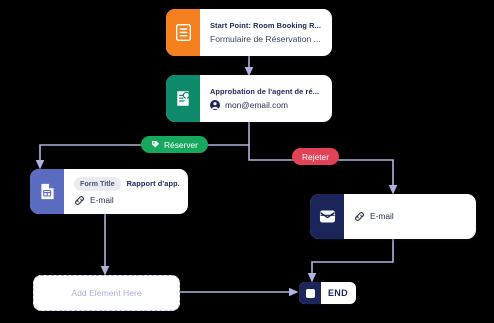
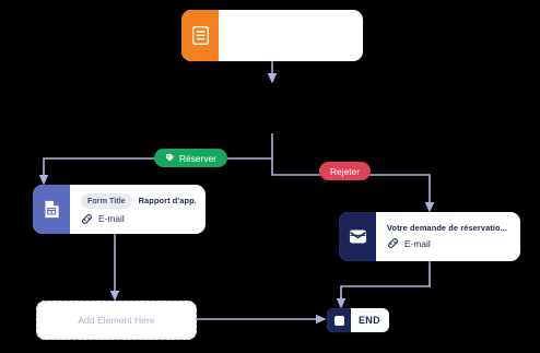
- Start Point: Room Booking R...
- Formulaire de Réservation ...
- Approbation de l'agent de ré...
- mon@email.com
  Réserver
  Rejeter
  Form Title
  Rapport d'app.
  E-mail
+ Votre demande de réservatio...
  E-mail
  Add Element Here
  END
